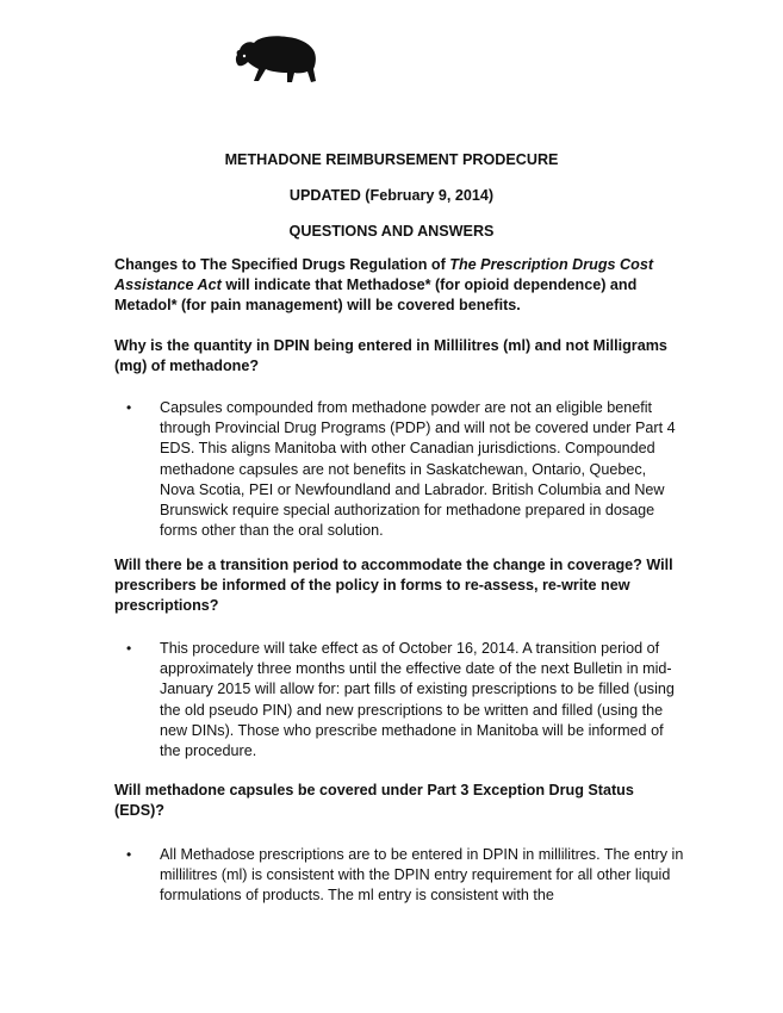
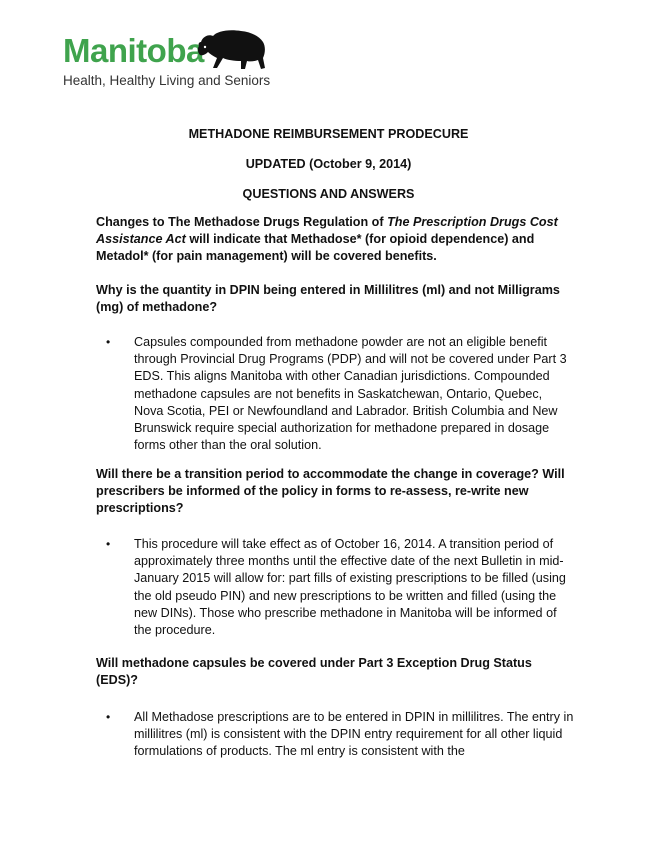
+ Manitoba
+ Health, Healthy Living and Seniors
  METHADONE REIMBURSEMENT PRODECURE
- UPDATED (February 9, 2014)
+ UPDATED (October 9, 2014)
  QUESTIONS AND ANSWERS
- Changes to The Specified Drugs Regulation of The Prescription Drugs Cost Assistance Act will indicate that Methadose* (for opioid dependence) and Metadol* (for pain management) will be covered benefits.
+ Changes to The Methadose Drugs Regulation of The Prescription Drugs Cost Assistance Act will indicate that Methadose* (for opioid dependence) and Metadol* (for pain management) will be covered benefits.
  Why is the quantity in DPIN being entered in Millilitres (ml) and not Milligrams (mg) of methadone?
  •
- Capsules compounded from methadone powder are not an eligible benefit through Provincial Drug Programs (PDP) and will not be covered under Part 4 EDS. This aligns Manitoba with other Canadian jurisdictions. Compounded methadone capsules are not benefits in Saskatchewan, Ontario, Quebec, Nova Scotia, PEI or Newfoundland and Labrador. British Columbia and New Brunswick require special authorization for methadone prepared in dosage forms other than the oral solution.
+ Capsules compounded from methadone powder are not an eligible benefit through Provincial Drug Programs (PDP) and will not be covered under Part 3 EDS. This aligns Manitoba with other Canadian jurisdictions. Compounded methadone capsules are not benefits in Saskatchewan, Ontario, Quebec, Nova Scotia, PEI or Newfoundland and Labrador. British Columbia and New Brunswick require special authorization for methadone prepared in dosage forms other than the oral solution.
  Will there be a transition period to accommodate the change in coverage? Will prescribers be informed of the policy in forms to re-assess, re-write new prescriptions?
  •
  This procedure will take effect as of October 16, 2014. A transition period of approximately three months until the effective date of the next Bulletin in mid-January 2015 will allow for: part fills of existing prescriptions to be filled (using the old pseudo PIN) and new prescriptions to be written and filled (using the new DINs). Those who prescribe methadone in Manitoba will be informed of the procedure.
  Will methadone capsules be covered under Part 3 Exception Drug Status (EDS)?
  •
  All Methadose prescriptions are to be entered in DPIN in millilitres. The entry in millilitres (ml) is consistent with the DPIN entry requirement for all other liquid formulations of products. The ml entry is consistent with the
